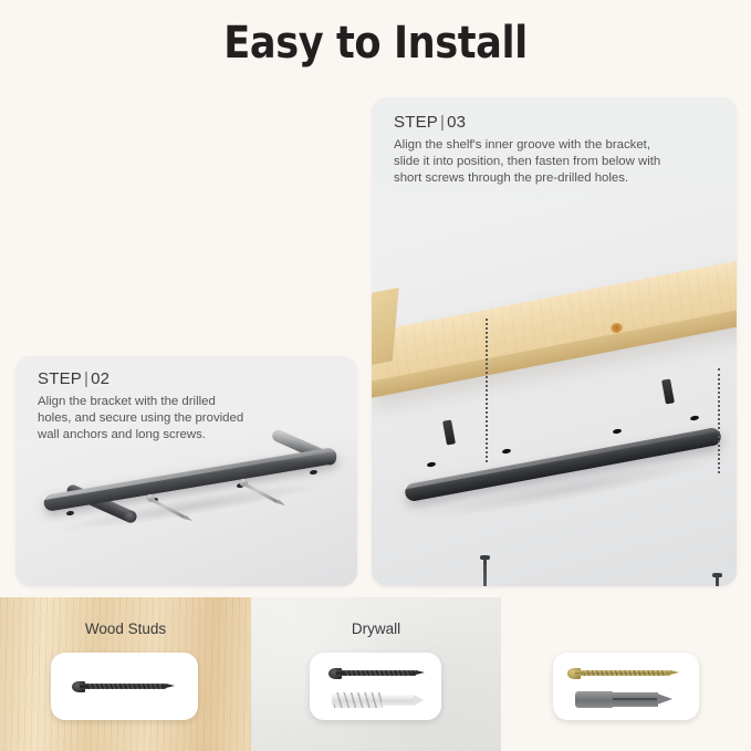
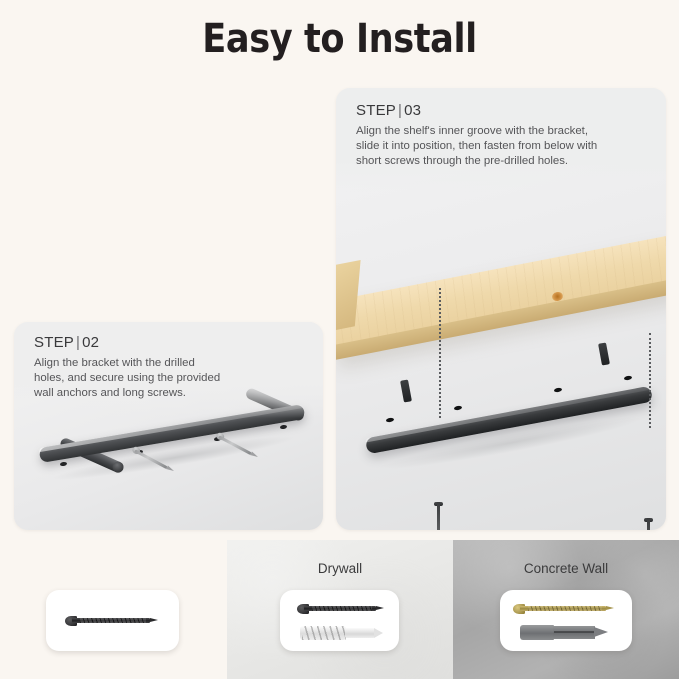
  Easy to Install
  STEP|02
  Align the bracket with the drilled
  holes, and secure using the provided
  wall anchors and long screws.
  STEP|03
  Align the shelf's inner groove with the bracket,
  slide it into position, then fasten from below with
  short screws through the pre-drilled holes.
- Wood Studs
  Drywall
+ Concrete Wall
